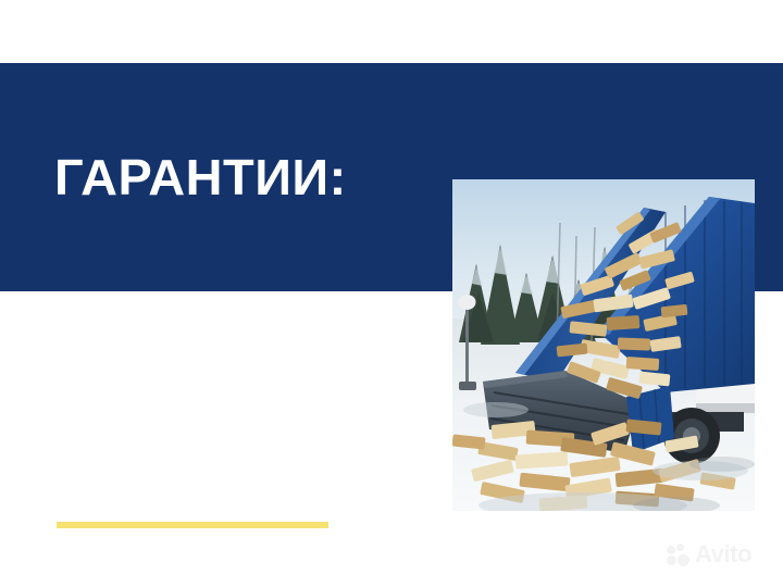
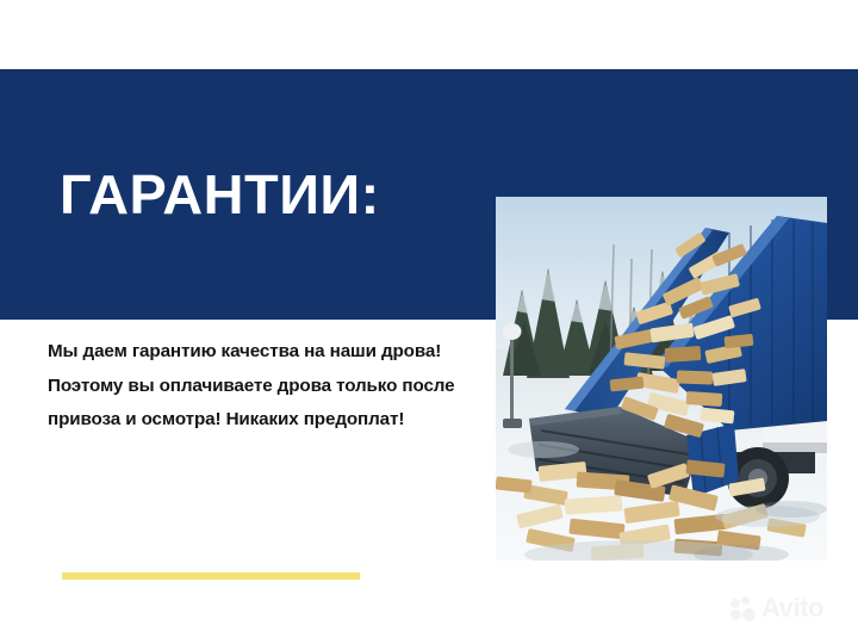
  ГАРАНТИИ:
+ Мы даем гарантию качества на наши дрова! Поэтому вы оплачиваете дрова только после привоза и осмотра! Никаких предоплат!
